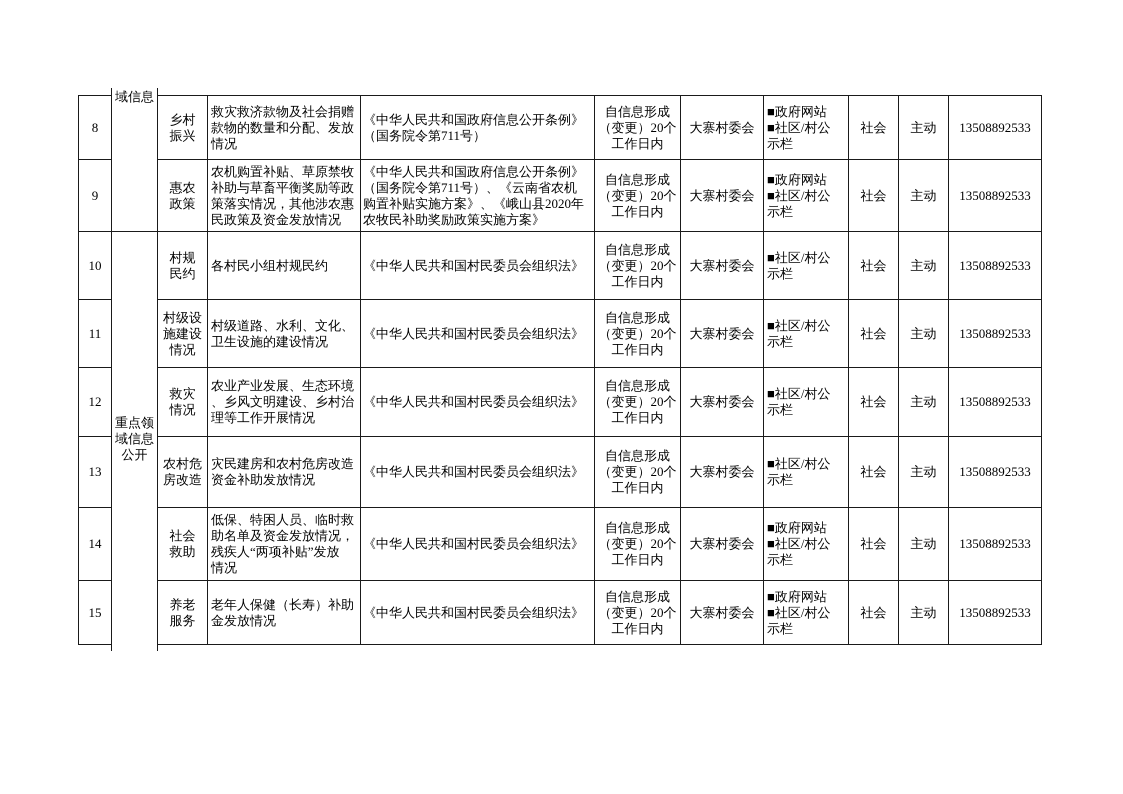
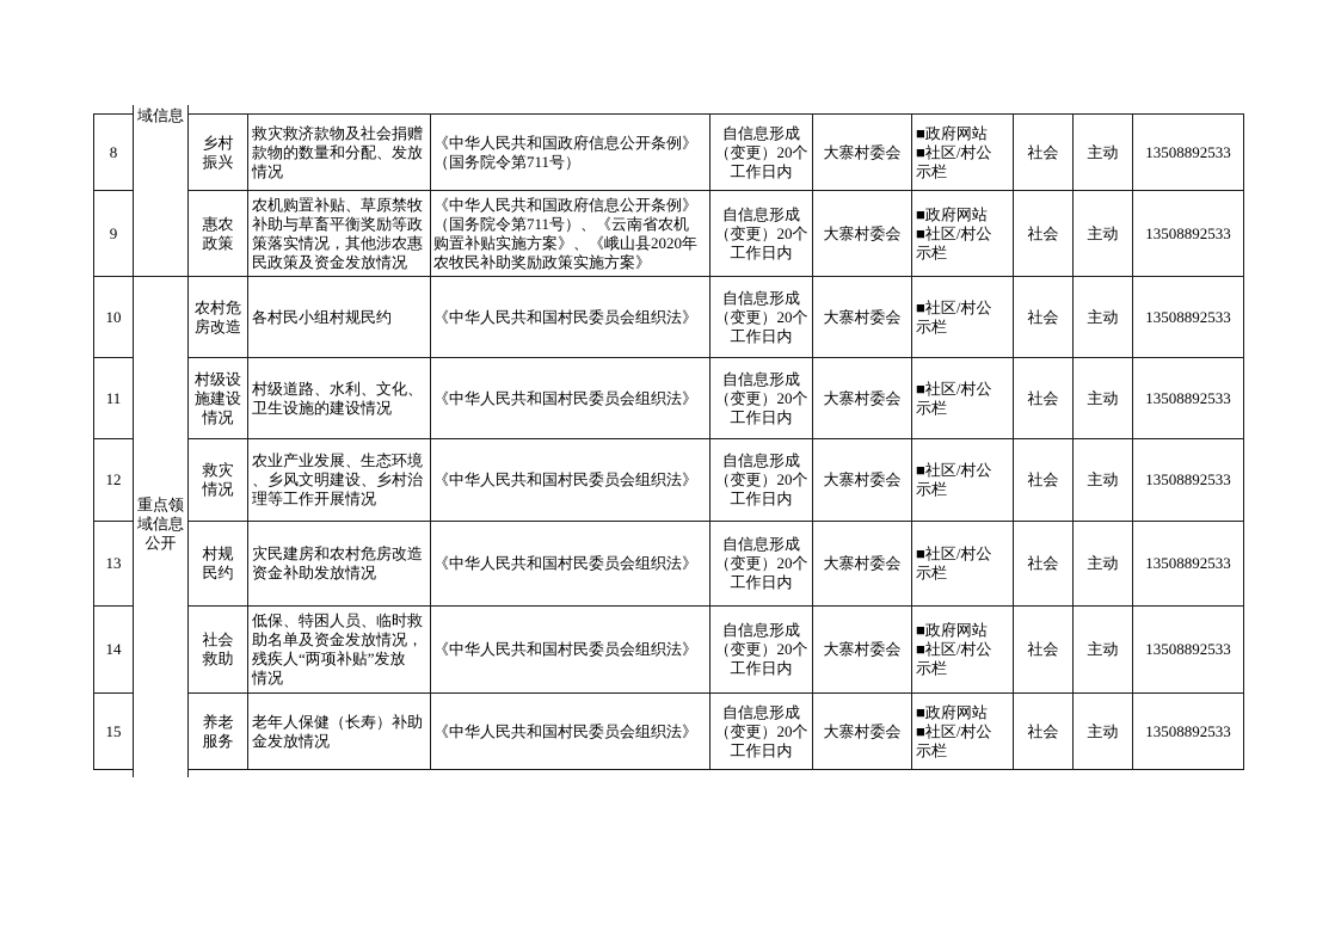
  8	域信息	乡村 振兴	救灾救济款物及社会捐赠 款物的数量和分配、发放 情况	《中华人民共和国政府信息公开条例》 （国务院令第711号）	自信息形成 （变更）20个 工作日内	大寨村委会	■政府网站 ■社区/村公 示栏	社会	主动	13508892533
  9	惠农 政策	农机购置补贴、草原禁牧 补助与草畜平衡奖励等政 策落实情况，其他涉农惠 民政策及资金发放情况	《中华人民共和国政府信息公开条例》 （国务院令第711号）、《云南省农机 购置补贴实施方案》、《峨山县2020年 农牧民补助奖励政策实施方案》	自信息形成 （变更）20个 工作日内	大寨村委会	■政府网站 ■社区/村公 示栏	社会	主动	13508892533
- 10	重点领 域信息 公开	村规 民约	各村民小组村规民约	《中华人民共和国村民委员会组织法》	自信息形成 （变更）20个 工作日内	大寨村委会	■社区/村公 示栏	社会	主动	13508892533
+ 10	重点领 域信息 公开	农村危 房改造	各村民小组村规民约	《中华人民共和国村民委员会组织法》	自信息形成 （变更）20个 工作日内	大寨村委会	■社区/村公 示栏	社会	主动	13508892533
  11	村级设 施建设 情况	村级道路、水利、文化、 卫生设施的建设情况	《中华人民共和国村民委员会组织法》	自信息形成 （变更）20个 工作日内	大寨村委会	■社区/村公 示栏	社会	主动	13508892533
  12	救灾 情况	农业产业发展、生态环境 、乡风文明建设、乡村治 理等工作开展情况	《中华人民共和国村民委员会组织法》	自信息形成 （变更）20个 工作日内	大寨村委会	■社区/村公 示栏	社会	主动	13508892533
- 13	农村危 房改造	灾民建房和农村危房改造 资金补助发放情况	《中华人民共和国村民委员会组织法》	自信息形成 （变更）20个 工作日内	大寨村委会	■社区/村公 示栏	社会	主动	13508892533
+ 13	村规 民约	灾民建房和农村危房改造 资金补助发放情况	《中华人民共和国村民委员会组织法》	自信息形成 （变更）20个 工作日内	大寨村委会	■社区/村公 示栏	社会	主动	13508892533
  14	社会 救助	低保、特困人员、临时救 助名单及资金发放情况， 残疾人“两项补贴”发放 情况	《中华人民共和国村民委员会组织法》	自信息形成 （变更）20个 工作日内	大寨村委会	■政府网站 ■社区/村公 示栏	社会	主动	13508892533
  15	养老 服务	老年人保健（长寿）补助 金发放情况	《中华人民共和国村民委员会组织法》	自信息形成 （变更）20个 工作日内	大寨村委会	■政府网站 ■社区/村公 示栏	社会	主动	13508892533
